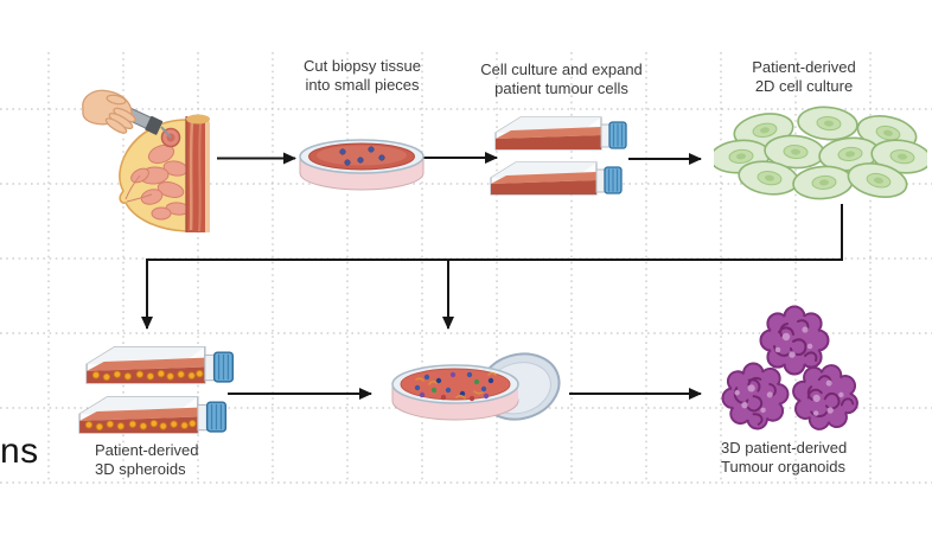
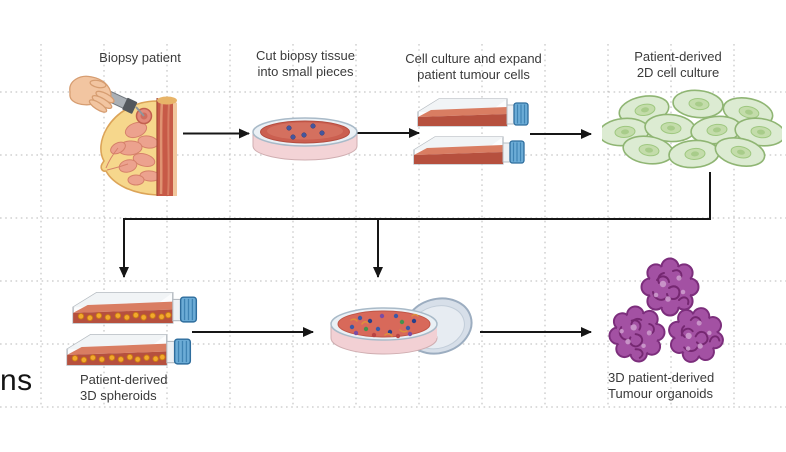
+ Biopsy patient
  Cut biopsy tissue
  into small pieces
  Cell culture and expand
  patient tumour cells
  Patient-derived
  2D cell culture
  Patient-derived
  3D spheroids
  3D patient-derived
  Tumour organoids
  ns
